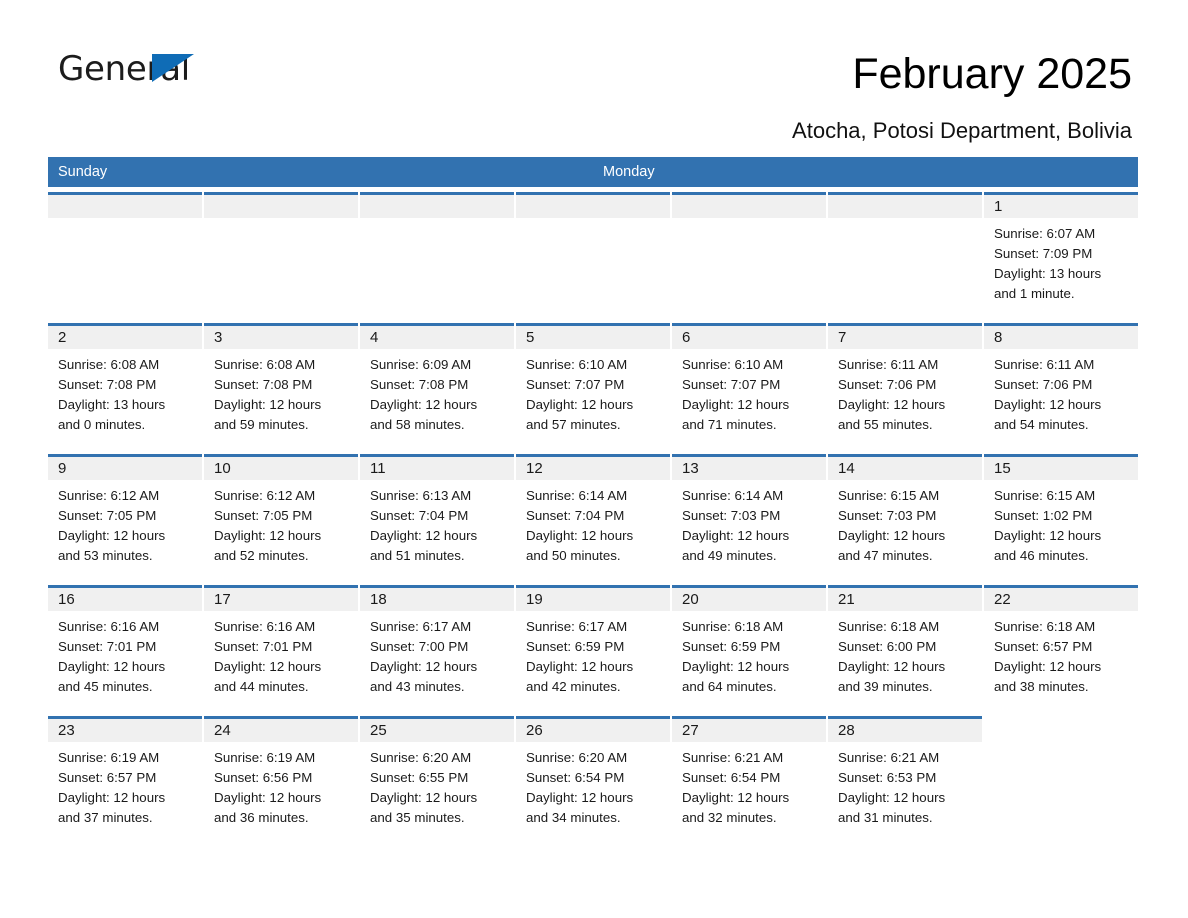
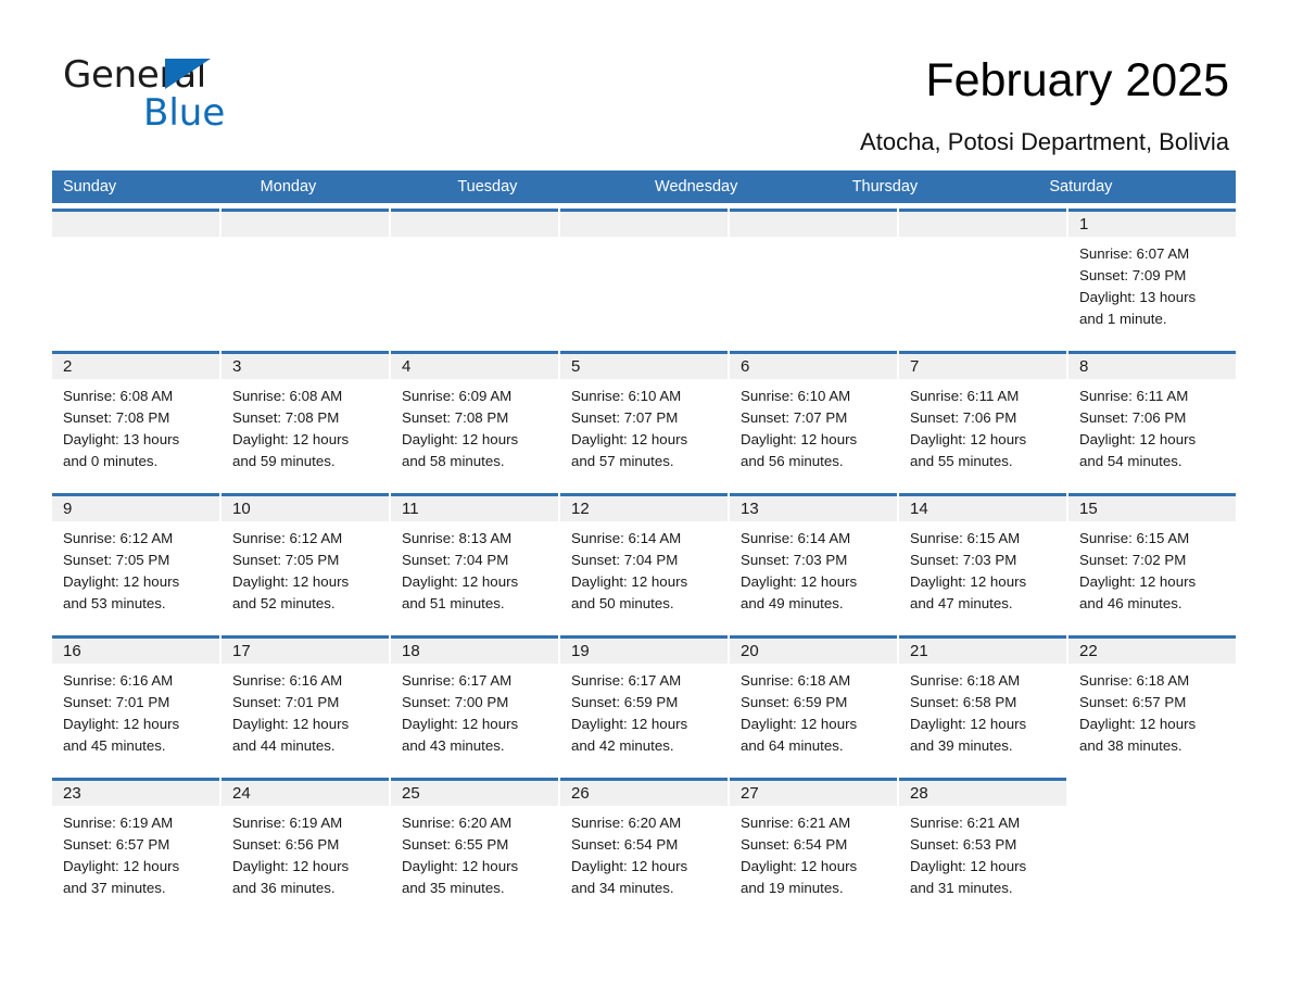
  General
+ Blue
  February 2025
  Atocha, Potosi Department, Bolivia
  Sunday
  Monday
+ Tuesday
+ Wednesday
+ Thursday
+ Saturday
  1
  Sunrise: 6:07 AM
  Sunset: 7:09 PM
  Daylight: 13 hours
  and 1 minute.
  2
  Sunrise: 6:08 AM
  Sunset: 7:08 PM
  Daylight: 13 hours
  and 0 minutes.
  3
  Sunrise: 6:08 AM
  Sunset: 7:08 PM
  Daylight: 12 hours
  and 59 minutes.
  4
  Sunrise: 6:09 AM
  Sunset: 7:08 PM
  Daylight: 12 hours
  and 58 minutes.
  5
  Sunrise: 6:10 AM
  Sunset: 7:07 PM
  Daylight: 12 hours
  and 57 minutes.
  6
  Sunrise: 6:10 AM
  Sunset: 7:07 PM
  Daylight: 12 hours
- and 71 minutes.
+ and 56 minutes.
  7
  Sunrise: 6:11 AM
  Sunset: 7:06 PM
  Daylight: 12 hours
  and 55 minutes.
  8
  Sunrise: 6:11 AM
  Sunset: 7:06 PM
  Daylight: 12 hours
  and 54 minutes.
  9
  Sunrise: 6:12 AM
  Sunset: 7:05 PM
  Daylight: 12 hours
  and 53 minutes.
  10
  Sunrise: 6:12 AM
  Sunset: 7:05 PM
  Daylight: 12 hours
  and 52 minutes.
  11
- Sunrise: 6:13 AM
+ Sunrise: 8:13 AM
  Sunset: 7:04 PM
  Daylight: 12 hours
  and 51 minutes.
  12
  Sunrise: 6:14 AM
  Sunset: 7:04 PM
  Daylight: 12 hours
  and 50 minutes.
  13
  Sunrise: 6:14 AM
  Sunset: 7:03 PM
  Daylight: 12 hours
  and 49 minutes.
  14
  Sunrise: 6:15 AM
  Sunset: 7:03 PM
  Daylight: 12 hours
  and 47 minutes.
  15
  Sunrise: 6:15 AM
- Sunset: 1:02 PM
+ Sunset: 7:02 PM
  Daylight: 12 hours
  and 46 minutes.
  16
  Sunrise: 6:16 AM
  Sunset: 7:01 PM
  Daylight: 12 hours
  and 45 minutes.
  17
  Sunrise: 6:16 AM
  Sunset: 7:01 PM
  Daylight: 12 hours
  and 44 minutes.
  18
  Sunrise: 6:17 AM
  Sunset: 7:00 PM
  Daylight: 12 hours
  and 43 minutes.
  19
  Sunrise: 6:17 AM
  Sunset: 6:59 PM
  Daylight: 12 hours
  and 42 minutes.
  20
  Sunrise: 6:18 AM
  Sunset: 6:59 PM
  Daylight: 12 hours
  and 64 minutes.
  21
  Sunrise: 6:18 AM
- Sunset: 6:00 PM
+ Sunset: 6:58 PM
  Daylight: 12 hours
  and 39 minutes.
  22
  Sunrise: 6:18 AM
  Sunset: 6:57 PM
  Daylight: 12 hours
  and 38 minutes.
  23
  Sunrise: 6:19 AM
  Sunset: 6:57 PM
  Daylight: 12 hours
  and 37 minutes.
  24
  Sunrise: 6:19 AM
  Sunset: 6:56 PM
  Daylight: 12 hours
  and 36 minutes.
  25
  Sunrise: 6:20 AM
  Sunset: 6:55 PM
  Daylight: 12 hours
  and 35 minutes.
  26
  Sunrise: 6:20 AM
  Sunset: 6:54 PM
  Daylight: 12 hours
  and 34 minutes.
  27
  Sunrise: 6:21 AM
  Sunset: 6:54 PM
  Daylight: 12 hours
- and 32 minutes.
+ and 19 minutes.
  28
  Sunrise: 6:21 AM
  Sunset: 6:53 PM
  Daylight: 12 hours
  and 31 minutes.
